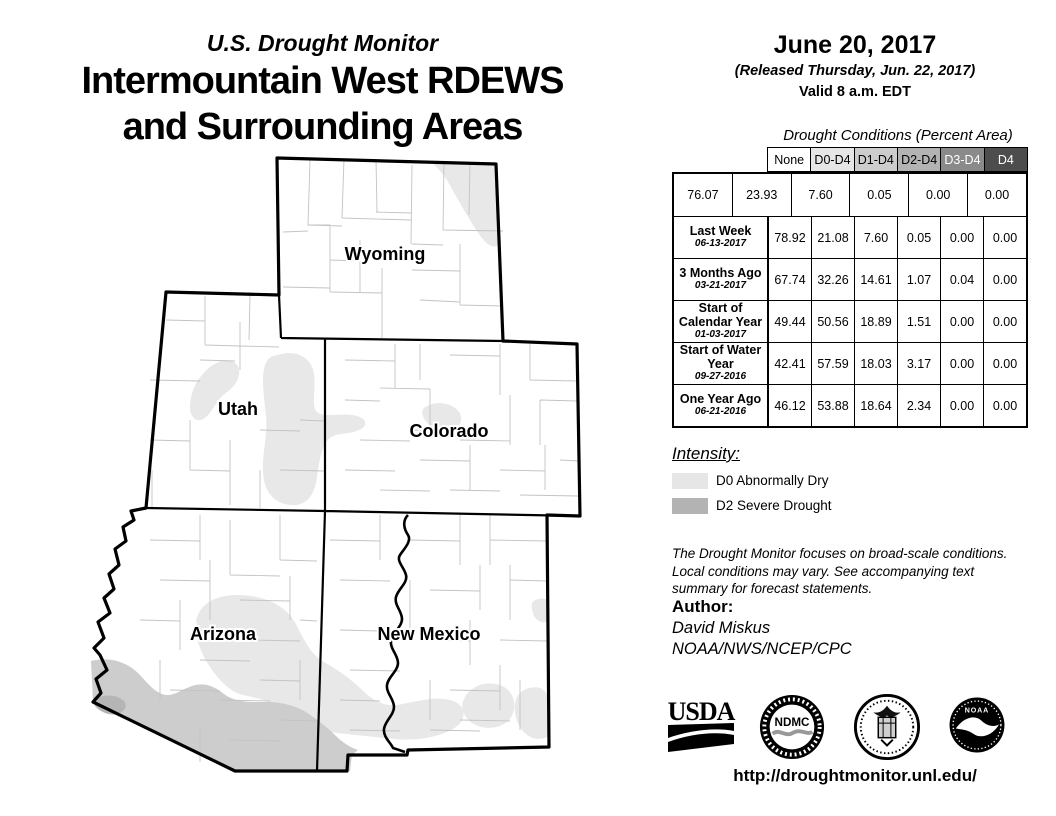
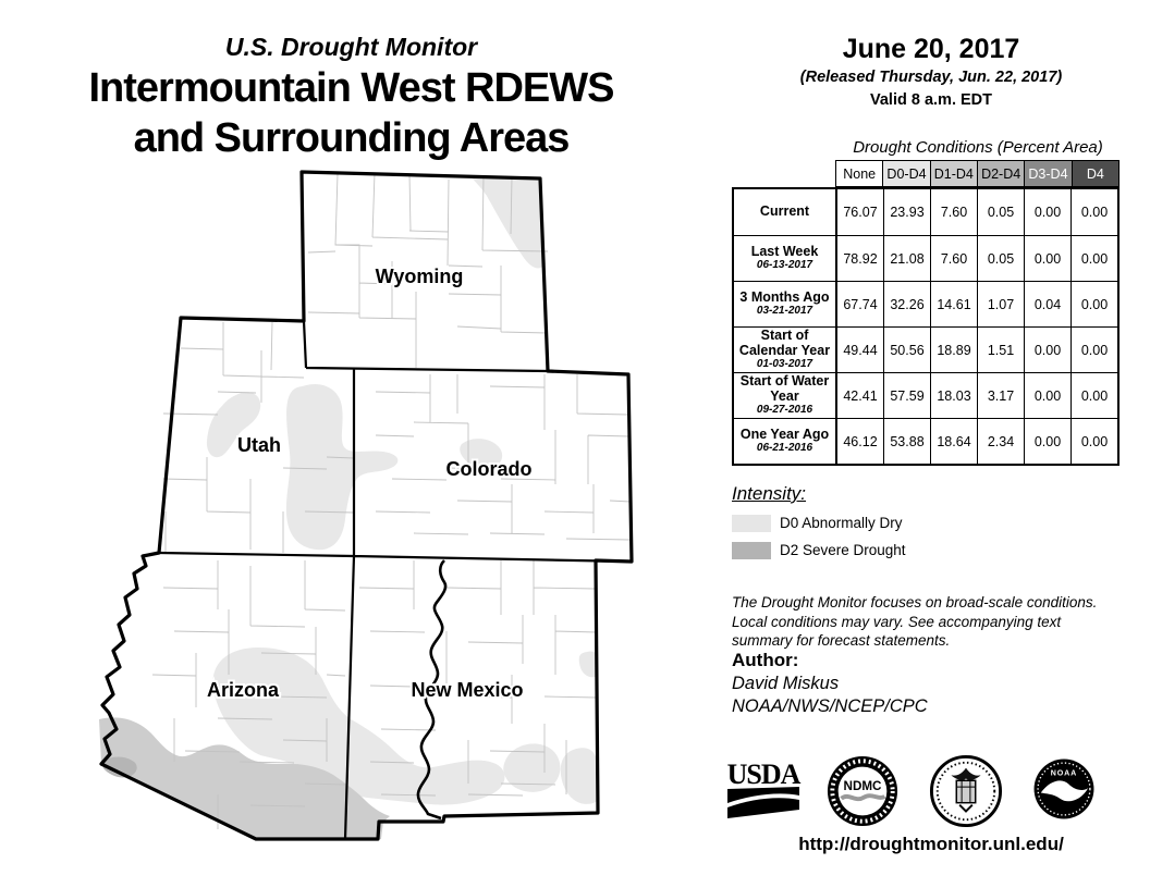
  U.S. Drought Monitor
  Intermountain West RDEWS
  and Surrounding Areas
  June 20, 2017
  (Released Thursday, Jun. 22, 2017)
  Valid 8 a.m. EDT
  Wyoming
  Utah
  Colorado
  Arizona
  New Mexico
  Drought Conditions (Percent Area)
  None
  D0-D4
  D1-D4
  D2-D4
  D3-D4
  D4
+ Current
  76.07
  23.93
  7.60
  0.05
  0.00
  0.00
  Last Week
  06-13-2017
  78.92
  21.08
  7.60
  0.05
  0.00
  0.00
  3 Months Ago
  03-21-2017
  67.74
  32.26
  14.61
  1.07
  0.04
  0.00
  Start of Calendar Year
  01-03-2017
  49.44
  50.56
  18.89
  1.51
  0.00
  0.00
  Start of Water Year
  09-27-2016
  42.41
  57.59
  18.03
  3.17
  0.00
  0.00
  One Year Ago
  06-21-2016
  46.12
  53.88
  18.64
  2.34
  0.00
  0.00
  Intensity:
  D0 Abnormally Dry
  D2 Severe Drought
  The Drought Monitor focuses on broad-scale conditions. Local conditions may vary. See accompanying text summary for forecast statements.
  Author:
  David Miskus
  NOAA/NWS/NCEP/CPC
  USDA
  NDMC
  NOAA
  http://droughtmonitor.unl.edu/
